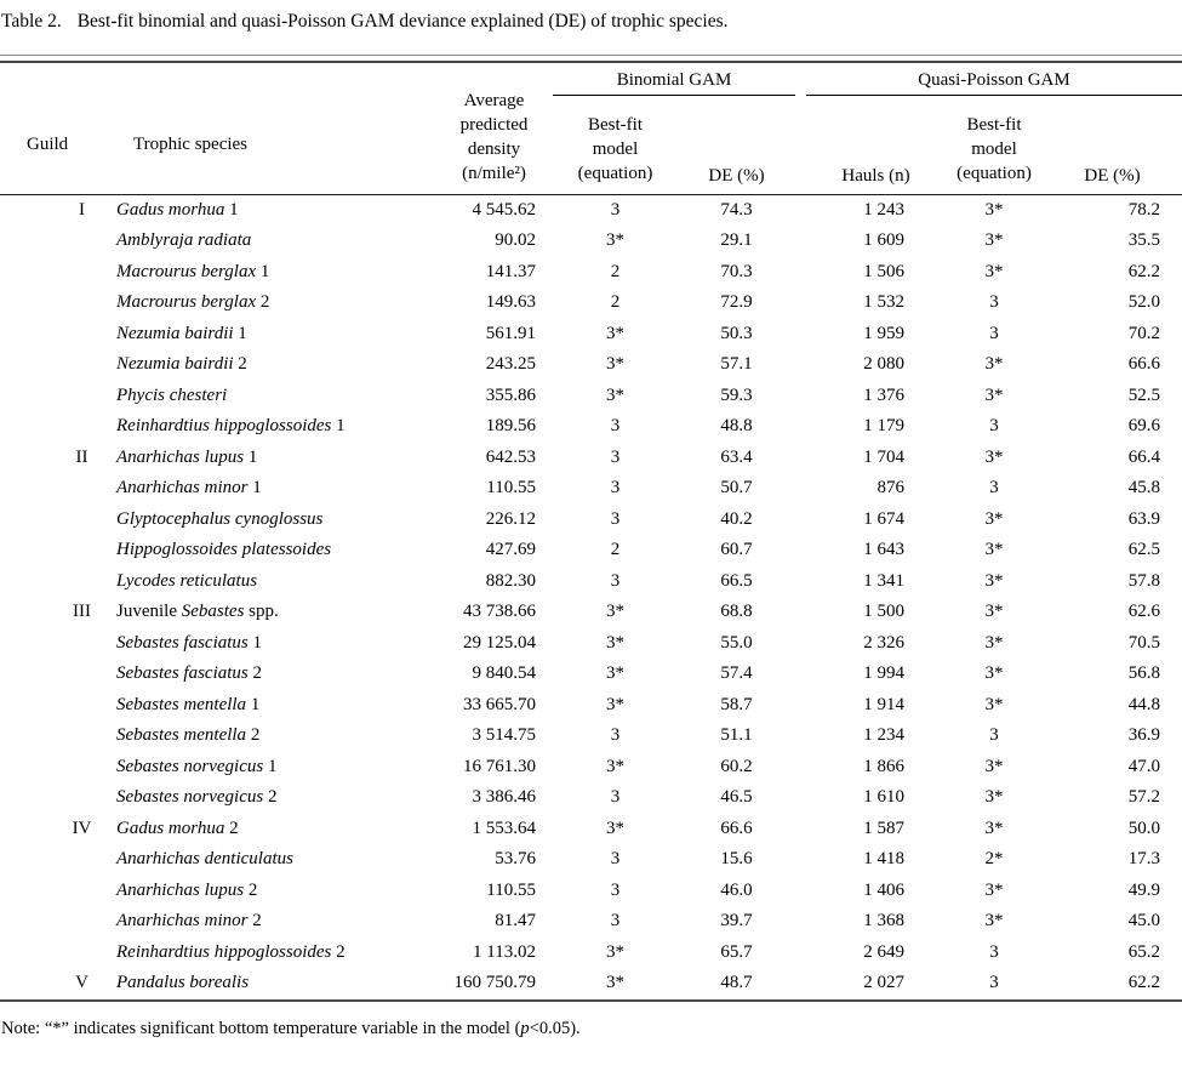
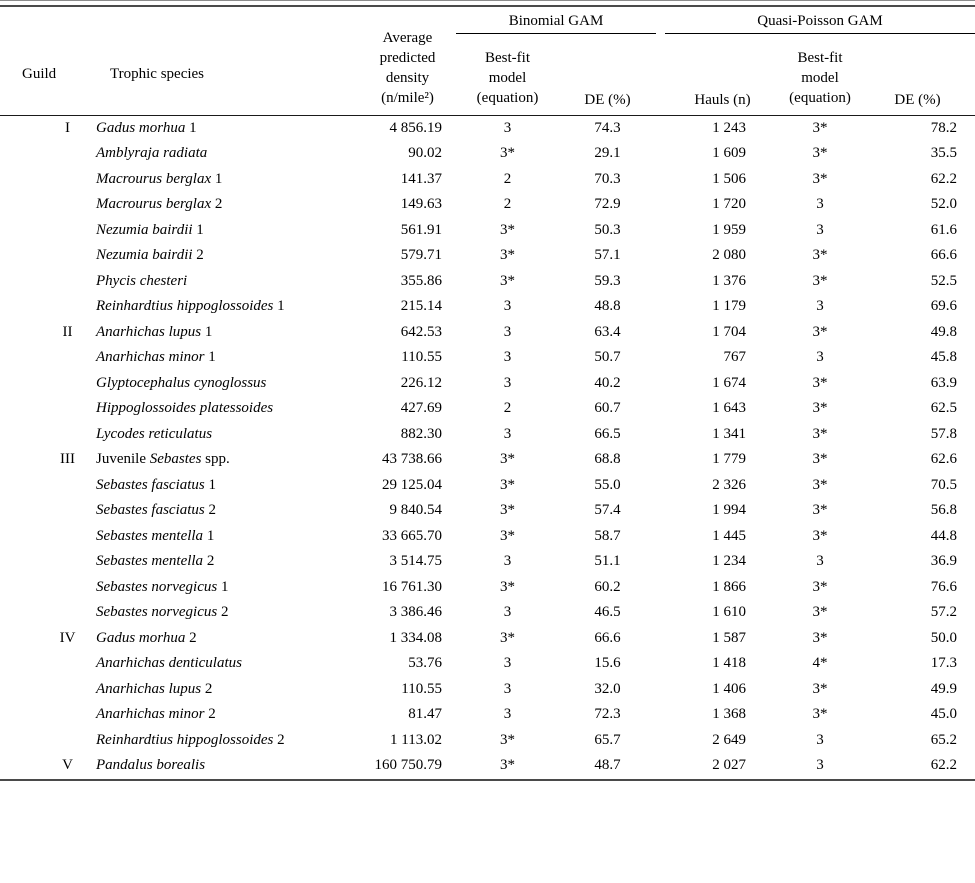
- Table 2. Best-fit binomial and quasi-Poisson GAM deviance explained (DE) of trophic species.
  Guild	Trophic species	Average predicted density (n/mile²)	Binomial GAM	Quasi-Poisson GAM
  Best-fit model (equation)	DE (%)	Hauls (n)	Best-fit model (equation)	DE (%)
- I	Gadus morhua 1	4 545.62	3	74.3	1 243	3*	78.2
+ I	Gadus morhua 1	4 856.19	3	74.3	1 243	3*	78.2
  	Amblyraja radiata	90.02	3*	29.1	1 609	3*	35.5
  	Macrourus berglax 1	141.37	2	70.3	1 506	3*	62.2
- 	Macrourus berglax 2	149.63	2	72.9	1 532	3	52.0
+ 	Macrourus berglax 2	149.63	2	72.9	1 720	3	52.0
- 	Nezumia bairdii 1	561.91	3*	50.3	1 959	3	70.2
+ 	Nezumia bairdii 1	561.91	3*	50.3	1 959	3	61.6
- 	Nezumia bairdii 2	243.25	3*	57.1	2 080	3*	66.6
+ 	Nezumia bairdii 2	579.71	3*	57.1	2 080	3*	66.6
  	Phycis chesteri	355.86	3*	59.3	1 376	3*	52.5
- 	Reinhardtius hippoglossoides 1	189.56	3	48.8	1 179	3	69.6
+ 	Reinhardtius hippoglossoides 1	215.14	3	48.8	1 179	3	69.6
- II	Anarhichas lupus 1	642.53	3	63.4	1 704	3*	66.4
+ II	Anarhichas lupus 1	642.53	3	63.4	1 704	3*	49.8
- 	Anarhichas minor 1	110.55	3	50.7	876	3	45.8
+ 	Anarhichas minor 1	110.55	3	50.7	767	3	45.8
  	Glyptocephalus cynoglossus	226.12	3	40.2	1 674	3*	63.9
  	Hippoglossoides platessoides	427.69	2	60.7	1 643	3*	62.5
  	Lycodes reticulatus	882.30	3	66.5	1 341	3*	57.8
- III	Juvenile Sebastes spp.	43 738.66	3*	68.8	1 500	3*	62.6
+ III	Juvenile Sebastes spp.	43 738.66	3*	68.8	1 779	3*	62.6
  	Sebastes fasciatus 1	29 125.04	3*	55.0	2 326	3*	70.5
  	Sebastes fasciatus 2	9 840.54	3*	57.4	1 994	3*	56.8
- 	Sebastes mentella 1	33 665.70	3*	58.7	1 914	3*	44.8
+ 	Sebastes mentella 1	33 665.70	3*	58.7	1 445	3*	44.8
  	Sebastes mentella 2	3 514.75	3	51.1	1 234	3	36.9
- 	Sebastes norvegicus 1	16 761.30	3*	60.2	1 866	3*	47.0
+ 	Sebastes norvegicus 1	16 761.30	3*	60.2	1 866	3*	76.6
  	Sebastes norvegicus 2	3 386.46	3	46.5	1 610	3*	57.2
- IV	Gadus morhua 2	1 553.64	3*	66.6	1 587	3*	50.0
+ IV	Gadus morhua 2	1 334.08	3*	66.6	1 587	3*	50.0
- 	Anarhichas denticulatus	53.76	3	15.6	1 418	2*	17.3
+ 	Anarhichas denticulatus	53.76	3	15.6	1 418	4*	17.3
- 	Anarhichas lupus 2	110.55	3	46.0	1 406	3*	49.9
+ 	Anarhichas lupus 2	110.55	3	32.0	1 406	3*	49.9
- 	Anarhichas minor 2	81.47	3	39.7	1 368	3*	45.0
+ 	Anarhichas minor 2	81.47	3	72.3	1 368	3*	45.0
  	Reinhardtius hippoglossoides 2	1 113.02	3*	65.7	2 649	3	65.2
  V	Pandalus borealis	160 750.79	3*	48.7	2 027	3	62.2
- Note: “*” indicates significant bottom temperature variable in the model (p<0.05).
